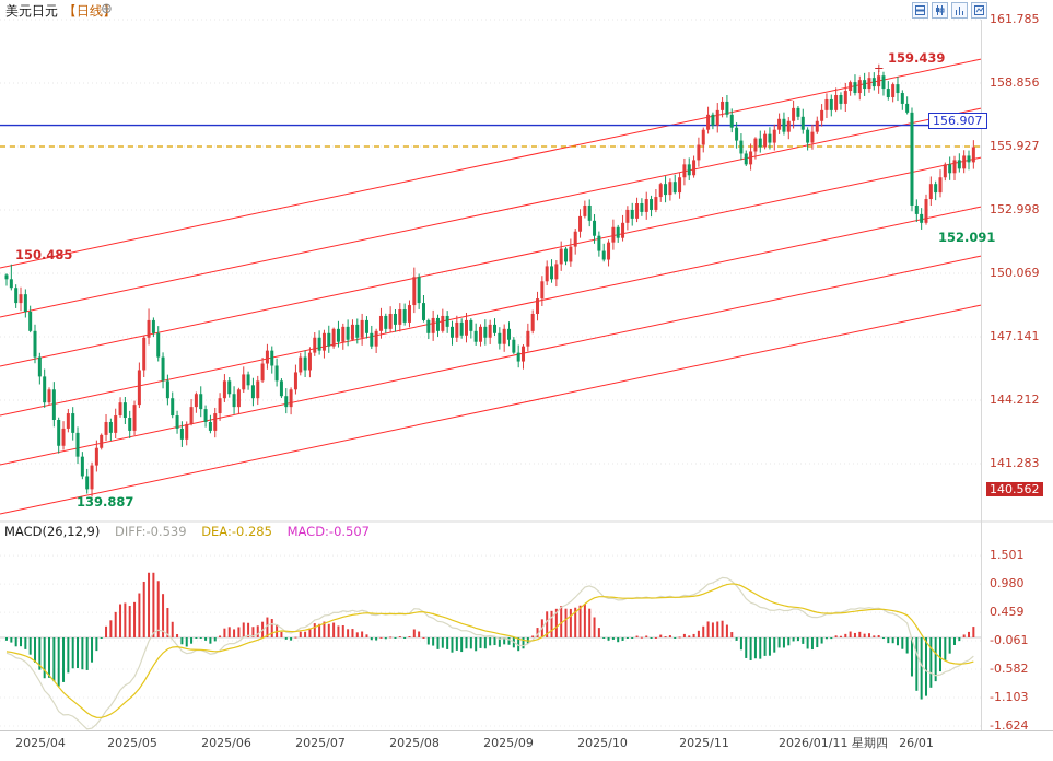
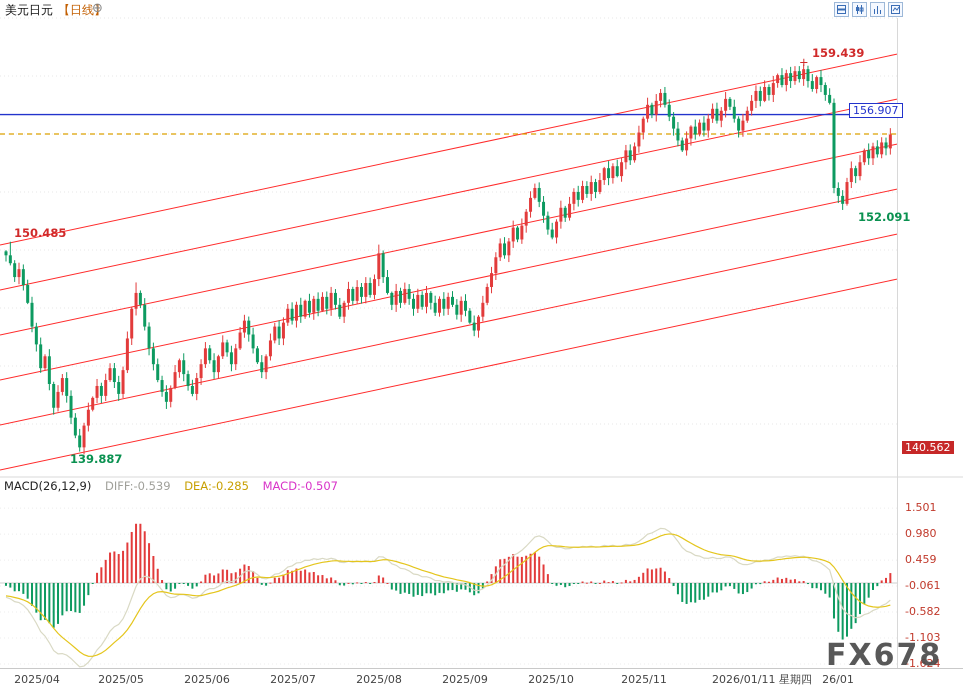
  美元日元
  【日线】
  ⊕
- 161.785
- 158.856
- 155.927
- 152.998
- 150.069
- 147.141
- 144.212
- 141.283
  1.501
  0.980
  0.459
  -0.061
  -0.582
  -1.103
  -1.624
  2025/04
  2025/05
  2025/06
  2025/07
  2025/08
  2025/09
  2025/10
  2025/11
  2026/01/11 星期四
  26/01
  159.439
  +
  156.907
  152.091
  150.485
  139.887
  140.562
  MACD(26,12,9) DIFF:-0.539 DEA:-0.285 MACD:-0.507
+ FX678
